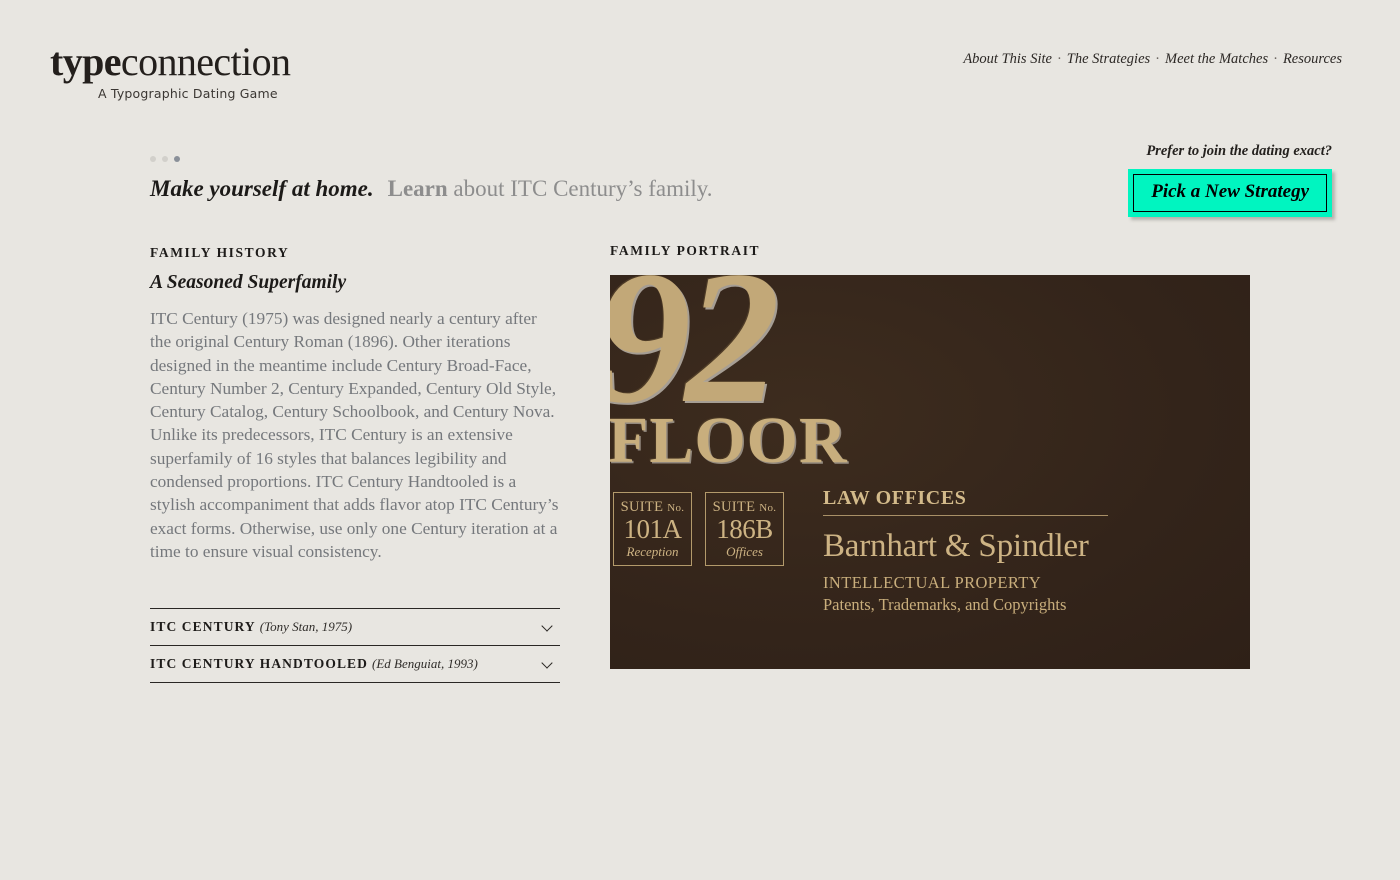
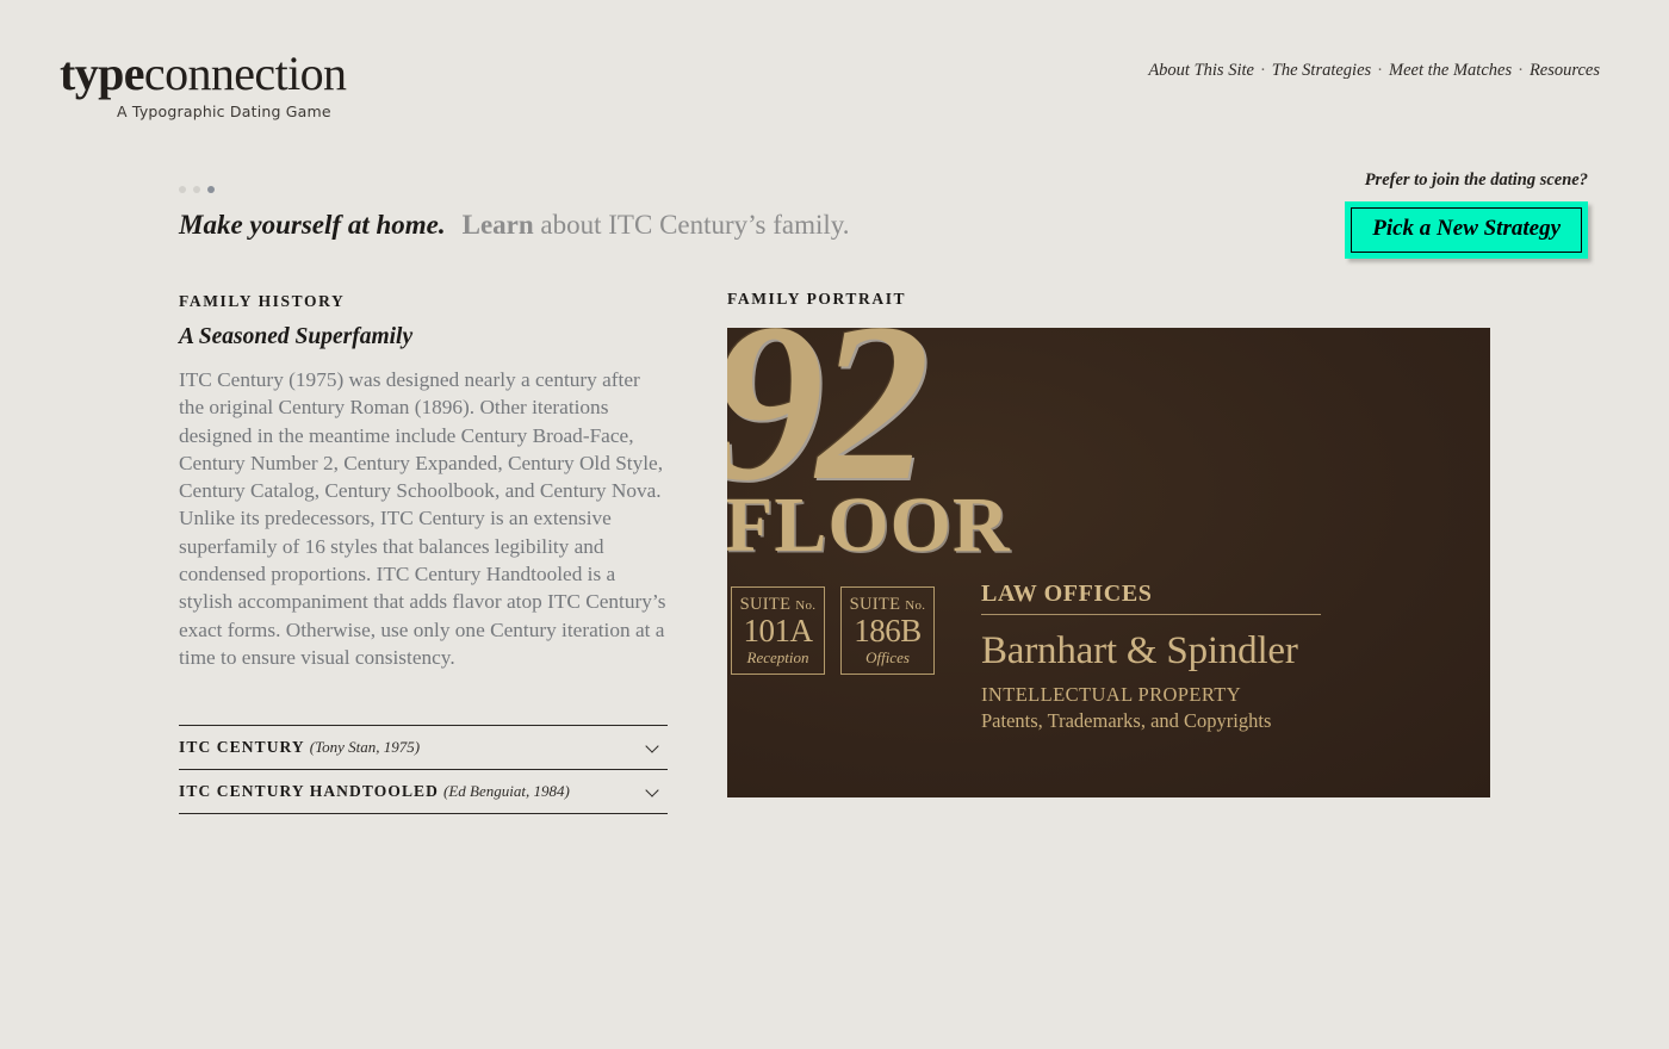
  typeconnection
  A Typographic Dating Game
  About This Site · The Strategies · Meet the Matches · Resources
  Make yourself at home. Learn about ITC Century’s family.
- Prefer to join the dating exact?
+ Prefer to join the dating scene?
  Pick a New Strategy
  FAMILY HISTORY
  A Seasoned Superfamily
  ITC Century (1975) was designed nearly a century after the original Century Roman (1896). Other iterations designed in the meantime include Century Broad-Face, Century Number 2, Century Expanded, Century Old Style, Century Catalog, Century Schoolbook, and Century Nova. Unlike its predecessors, ITC Century is an extensive superfamily of 16 styles that balances legibility and condensed proportions. ITC Century Handtooled is a stylish accompaniment that adds flavor atop ITC Century’s exact forms. Otherwise, use only one Century iteration at a time to ensure visual consistency.
  ITC CENTURY (Tony Stan, 1975)
- ITC CENTURY HANDTOOLED (Ed Benguiat, 1993)
+ ITC CENTURY HANDTOOLED (Ed Benguiat, 1984)
  FAMILY PORTRAIT
  92
  FLOOR
  SUITE No.
  101A
  Reception
  SUITE No.
  186B
  Offices
  LAW OFFICES
  Barnhart & Spindler
  INTELLECTUAL PROPERTY
  Patents, Trademarks, and Copyrights
